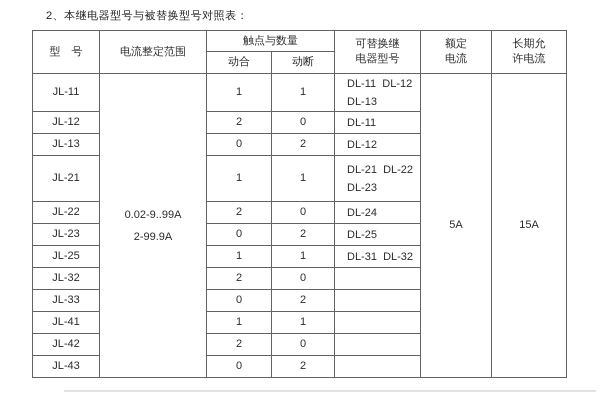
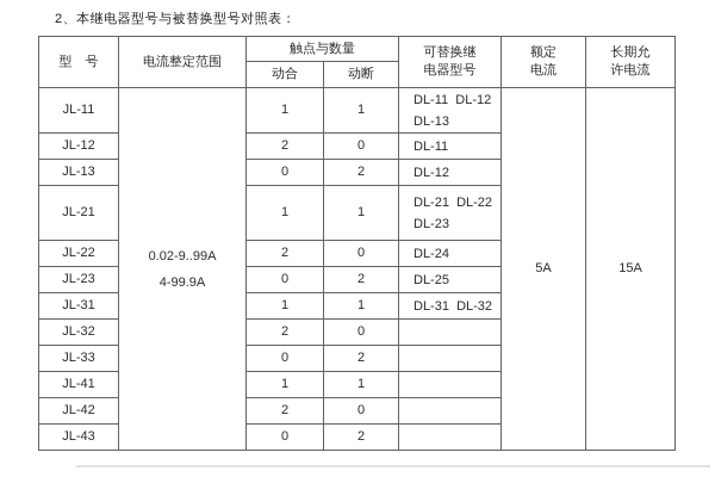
  2、本继电器型号与被替换型号对照表：
  型 号	电流整定范围	触点与数量	可替换继 电器型号	额定 电流	长期允 许电流
  动合	动断
- JL-11	0.02-9..99A2-99.9A	1	1	DL-11 DL-12DL-13	5A	15A
+ JL-11	0.02-9..99A4-99.9A	1	1	DL-11 DL-12DL-13	5A	15A
  JL-12	2	0	DL-11
  JL-13	0	2	DL-12
  JL-21	1	1	DL-21 DL-22DL-23
  JL-22	2	0	DL-24
  JL-23	0	2	DL-25
- JL-25	1	1	DL-31 DL-32
+ JL-31	1	1	DL-31 DL-32
  JL-32	2	0
  JL-33	0	2
  JL-41	1	1
  JL-42	2	0
  JL-43	0	2
